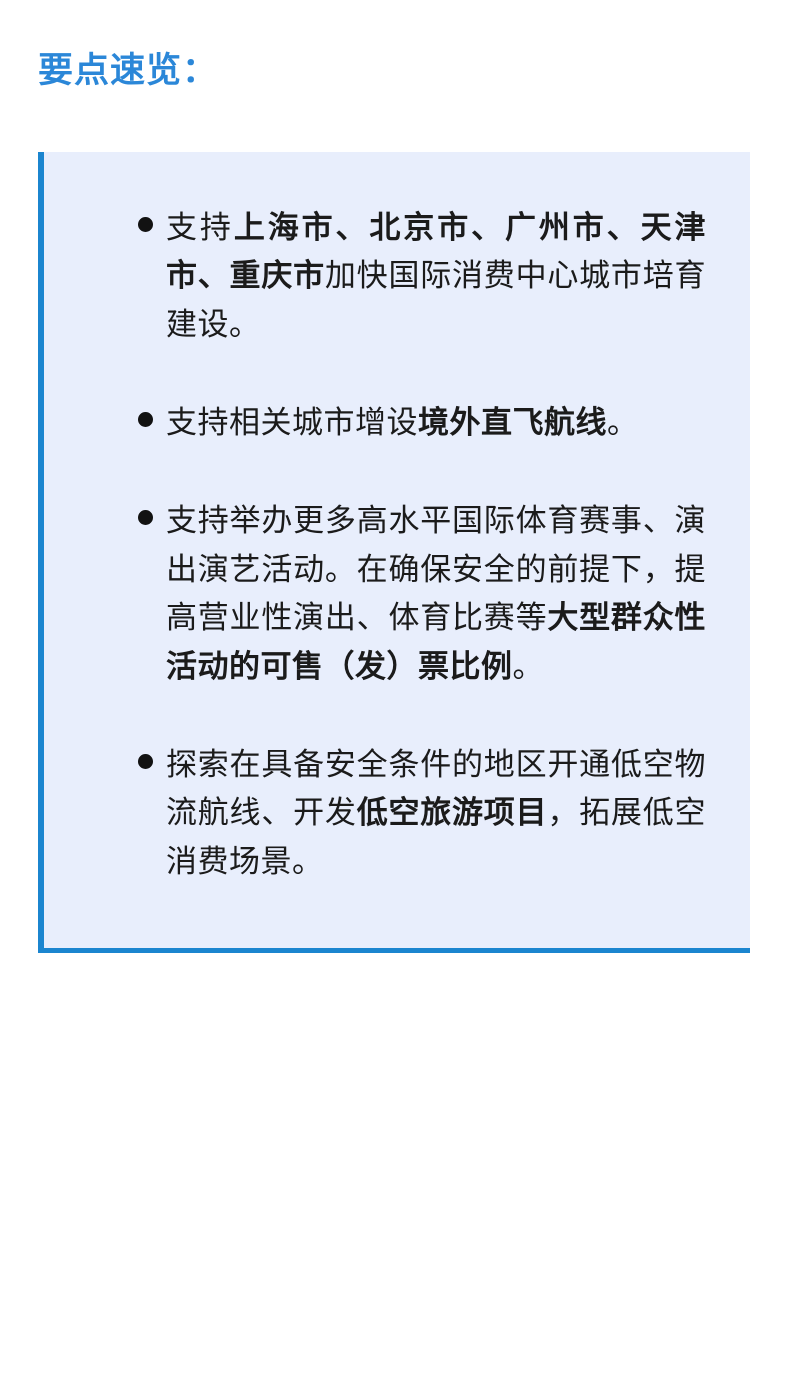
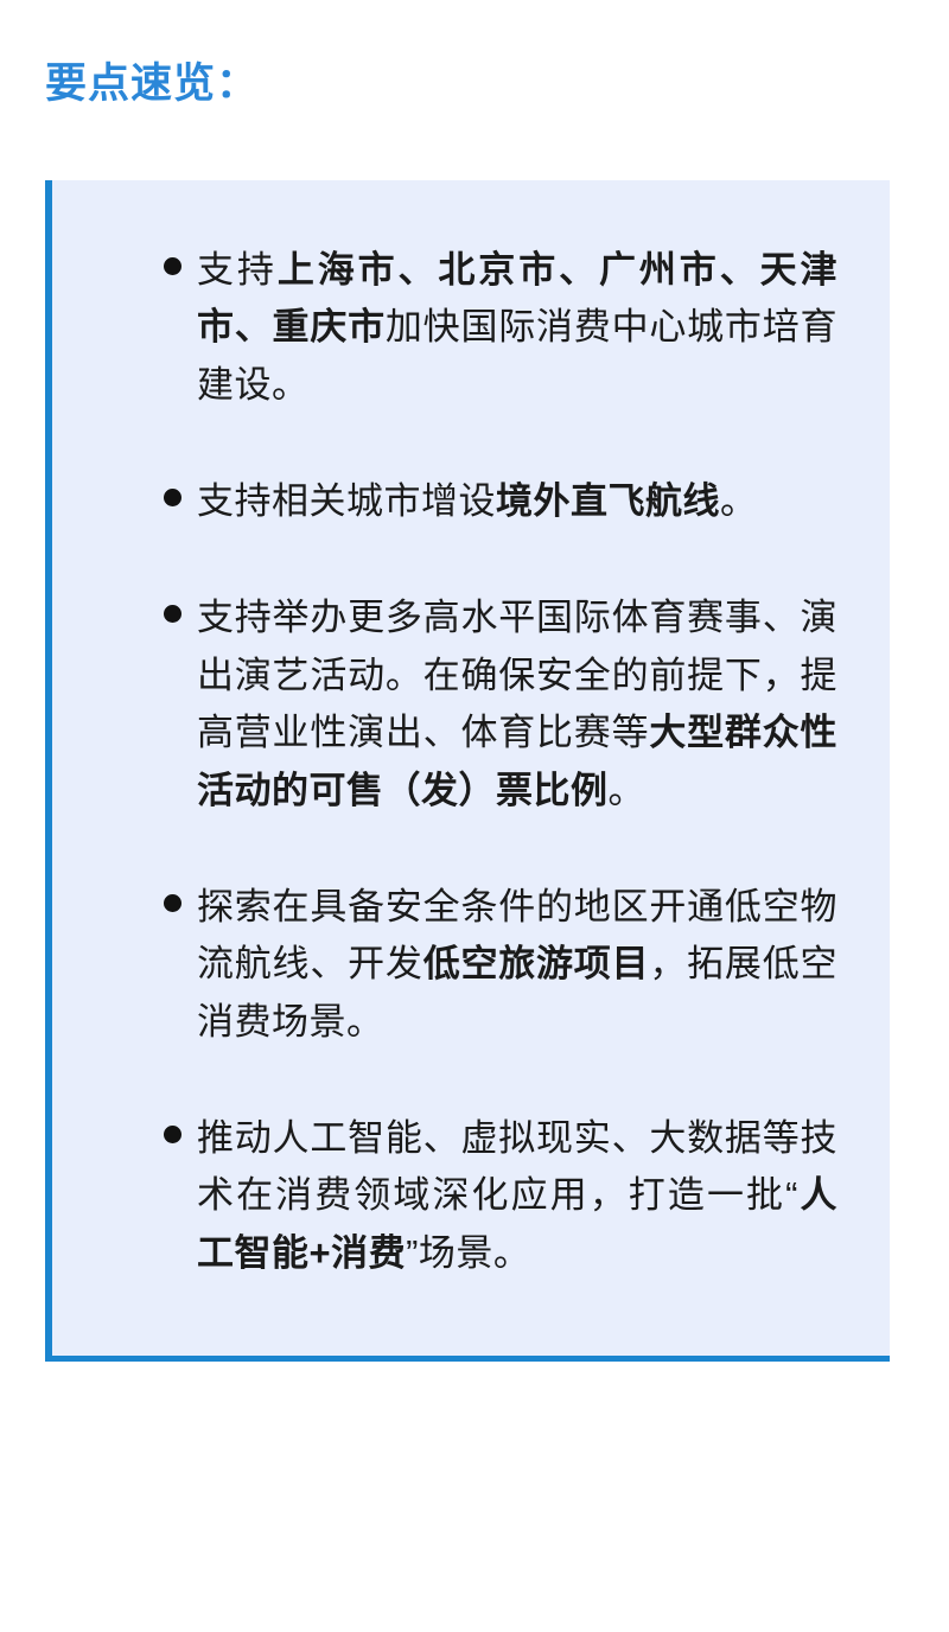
  要点速览：
  支持上海市、北京市、广州市、天津市、重庆市加快国际消费中心城市培育建设。
  支持相关城市增设境外直飞航线。
  支持举办更多高水平国际体育赛事、演出演艺活动。在确保安全的前提下，提高营业性演出、体育比赛等大型群众性活动的可售（发）票比例。
  探索在具备安全条件的地区开通低空物流航线、开发低空旅游项目，拓展低空消费场景。
+ 推动人工智能、虚拟现实、大数据等技术在消费领域深化应用，打造一批“人工智能+消费”场景。
